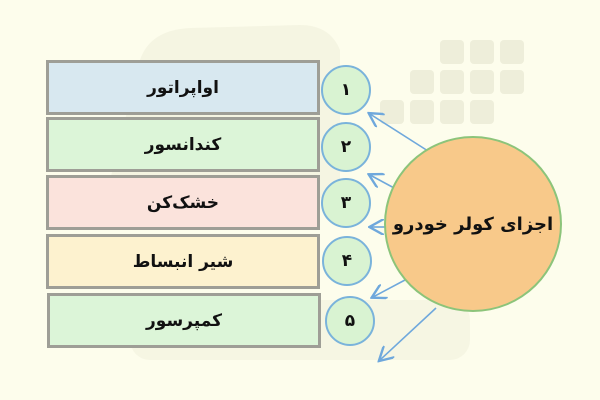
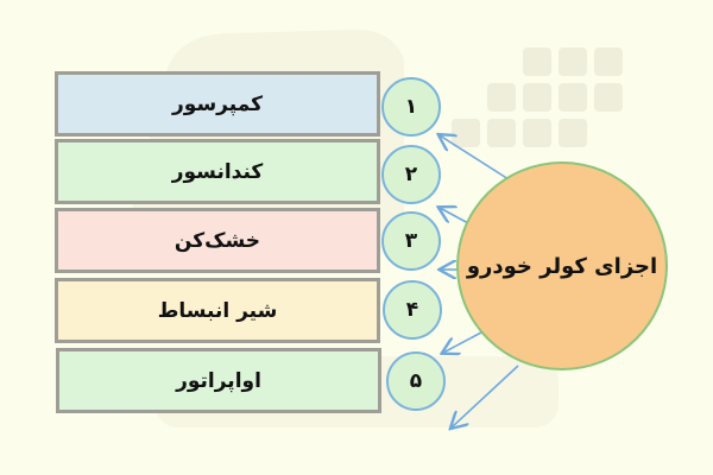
- اواپراتور
+ کمپرسور
  کندانسور
  خشک‌کن
  شیر انبساط
- کمپرسور
+ اواپراتور
  ۱
  ۲
  ۳
  ۴
  ۵
  اجزای کولر خودرو
